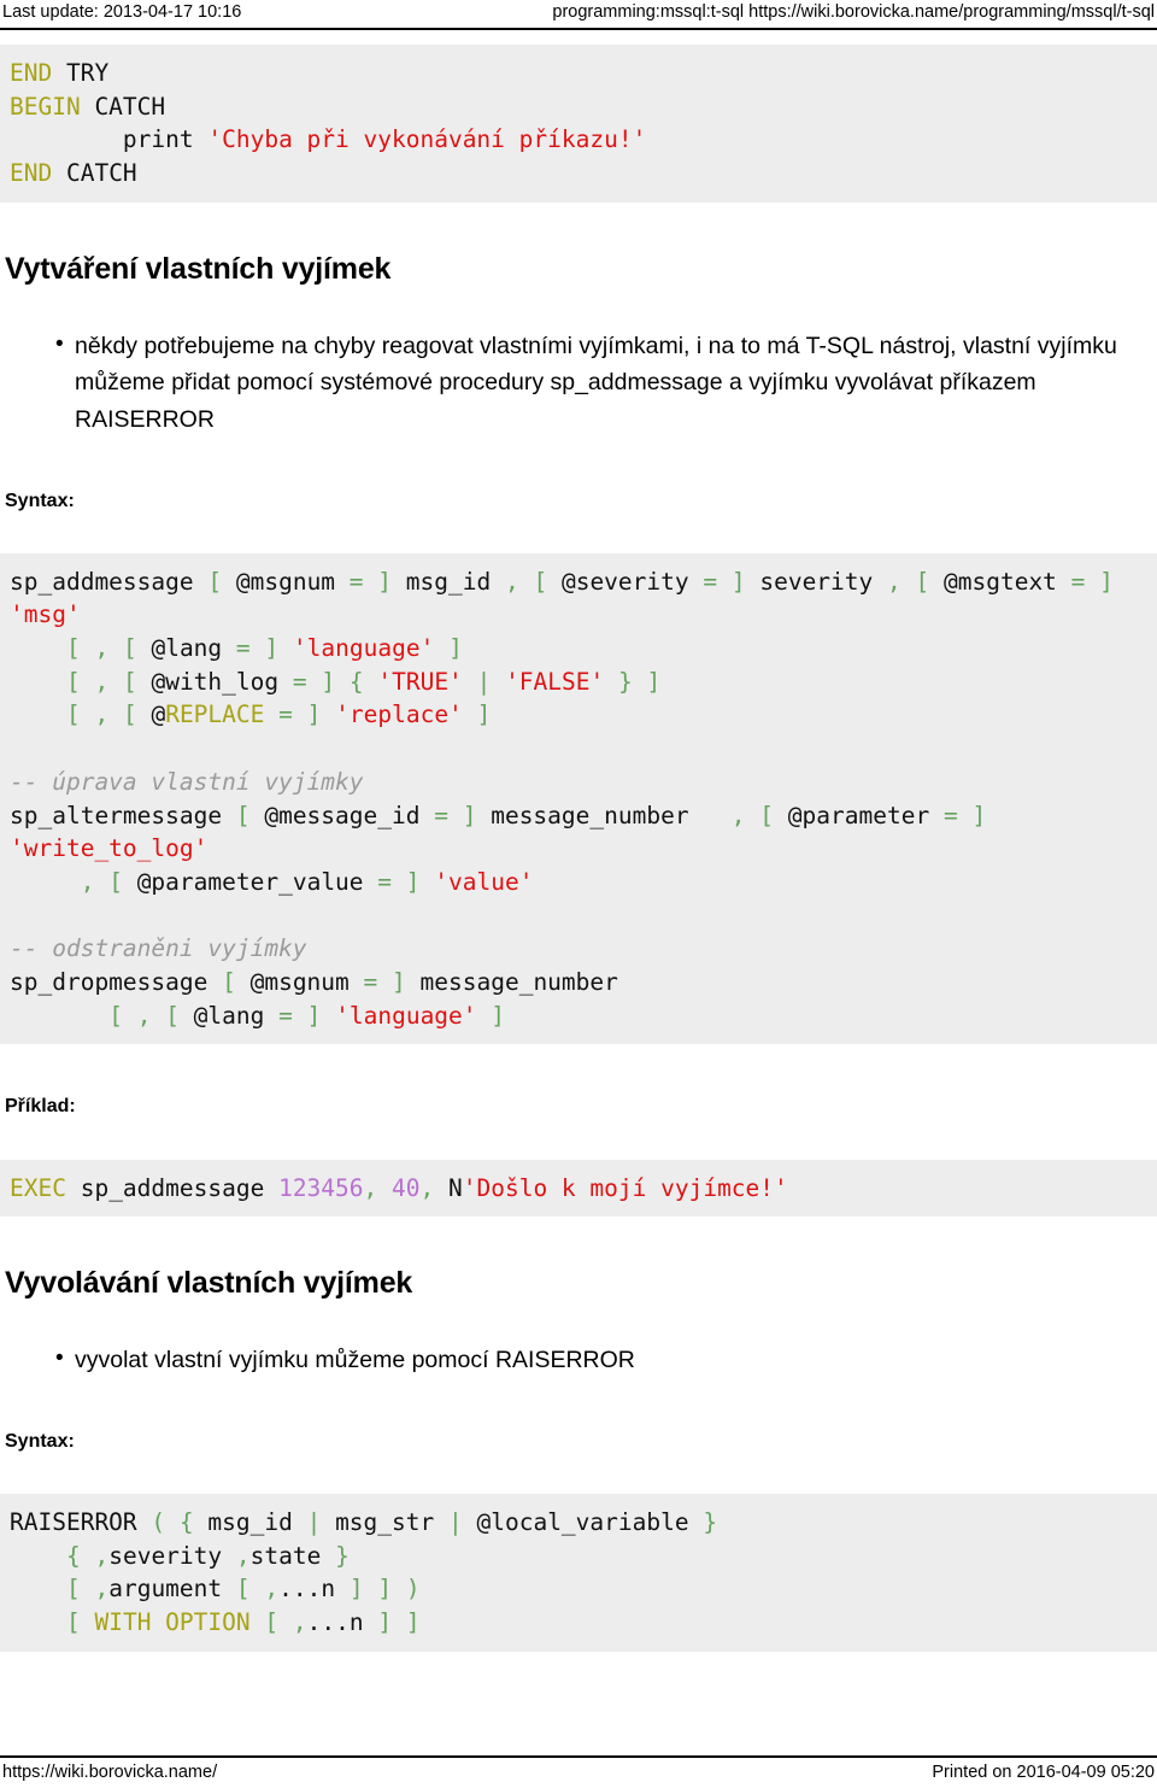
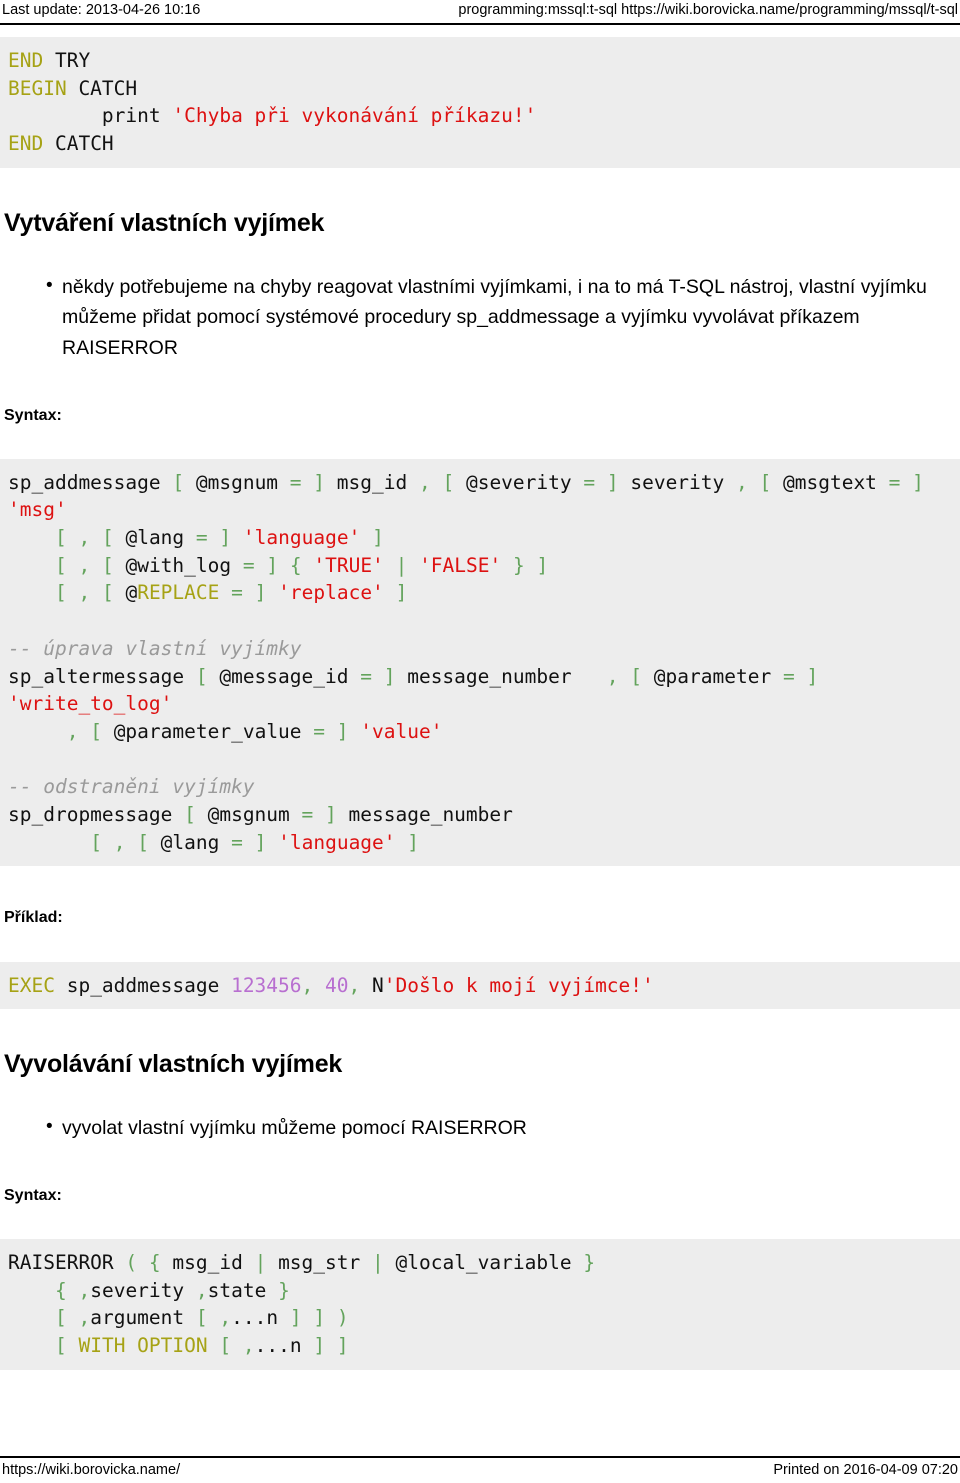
- Last update: 2013-04-17 10:16
+ Last update: 2013-04-26 10:16
  programming:mssql:t-sql https://wiki.borovicka.name/programming/mssql/t-sql
  END TRY BEGIN CATCH print 'Chyba při vykonávání příkazu!' END CATCH
  Vytváření vlastních vyjímek
  někdy potřebujeme na chyby reagovat vlastními vyjímkami, i na to má T-SQL nástroj, vlastní vyjímku můžeme přidat pomocí systémové procedury sp_addmessage a vyjímku vyvolávat příkazem RAISERROR
  Syntax:
  sp_addmessage [ @msgnum = ] msg_id , [ @severity = ] severity , [ @msgtext = ] 'msg' [ , [ @lang = ] 'language' ] [ , [ @with_log = ] { 'TRUE' | 'FALSE' } ] [ , [ @REPLACE = ] 'replace' ] -- úprava vlastní vyjímky sp_altermessage [ @message_id = ] message_number , [ @parameter = ] 'write_to_log' , [ @parameter_value = ] 'value' -- odstraněni vyjímky sp_dropmessage [ @msgnum = ] message_number [ , [ @lang = ] 'language' ]
  Příklad:
  EXEC sp_addmessage 123456, 40, N'Došlo k mojí vyjímce!'
  Vyvolávání vlastních vyjímek
  vyvolat vlastní vyjímku můžeme pomocí RAISERROR
  Syntax:
  RAISERROR ( { msg_id | msg_str | @local_variable } { ,severity ,state } [ ,argument [ ,...n ] ] ) [ WITH OPTION [ ,...n ] ]
  https://wiki.borovicka.name/
- Printed on 2016-04-09 05:20
+ Printed on 2016-04-09 07:20
